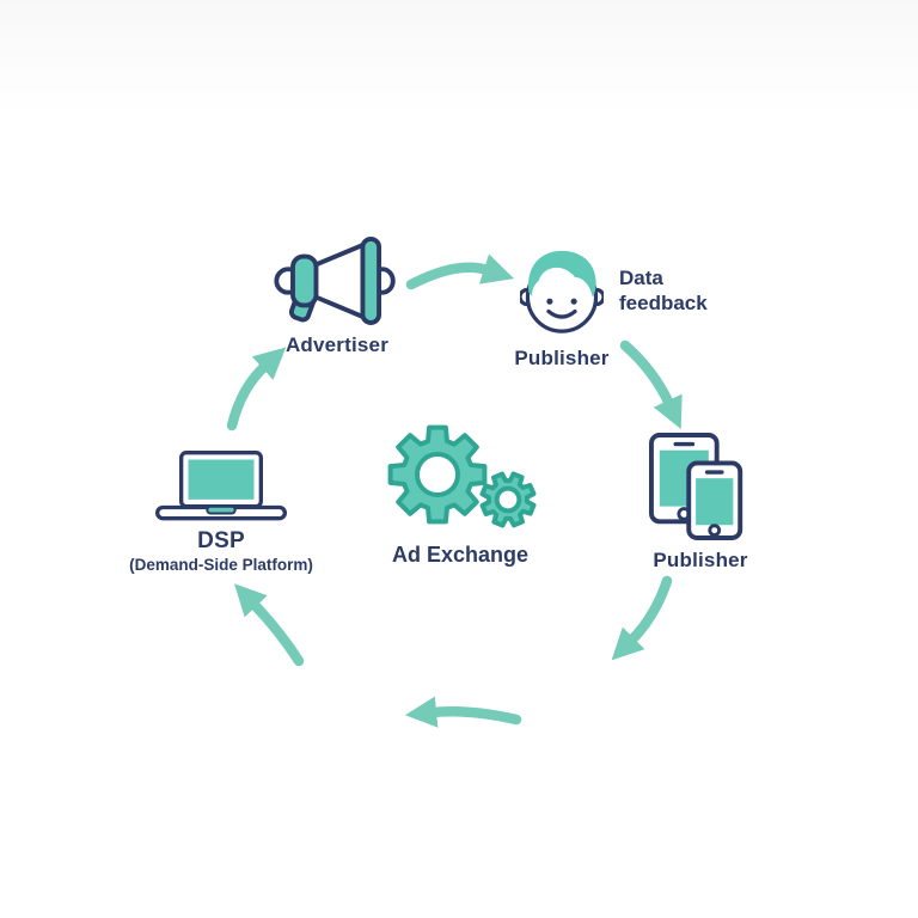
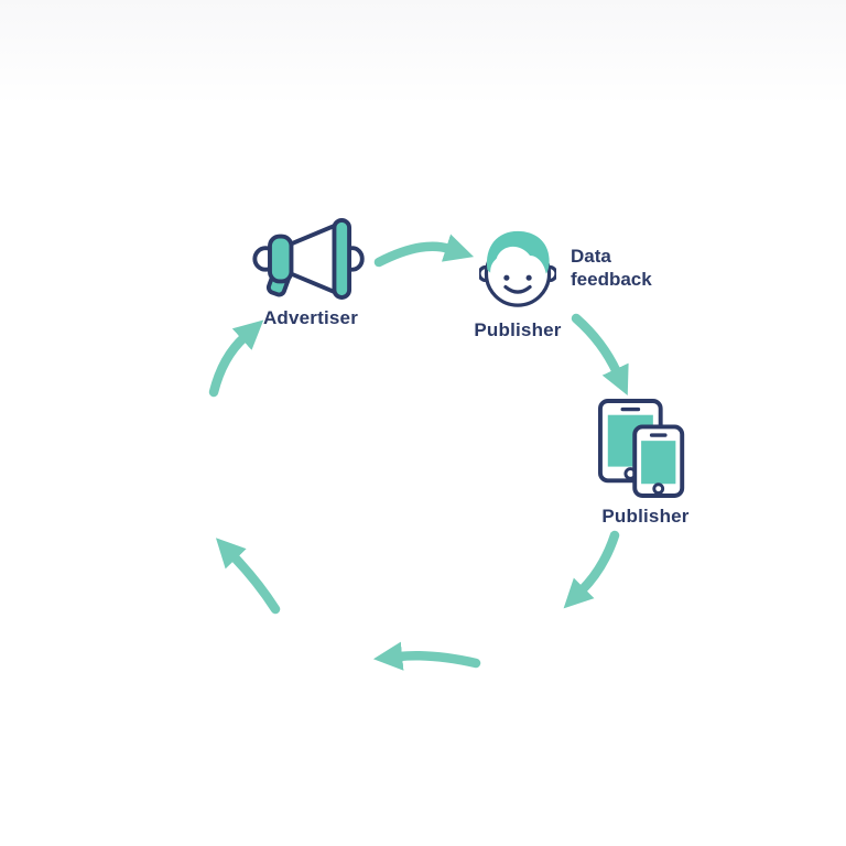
  Advertiser
  Publisher
  Data feedback
  Publisher
- DSP
- (Demand-Side Platform)
- Ad Exchange
